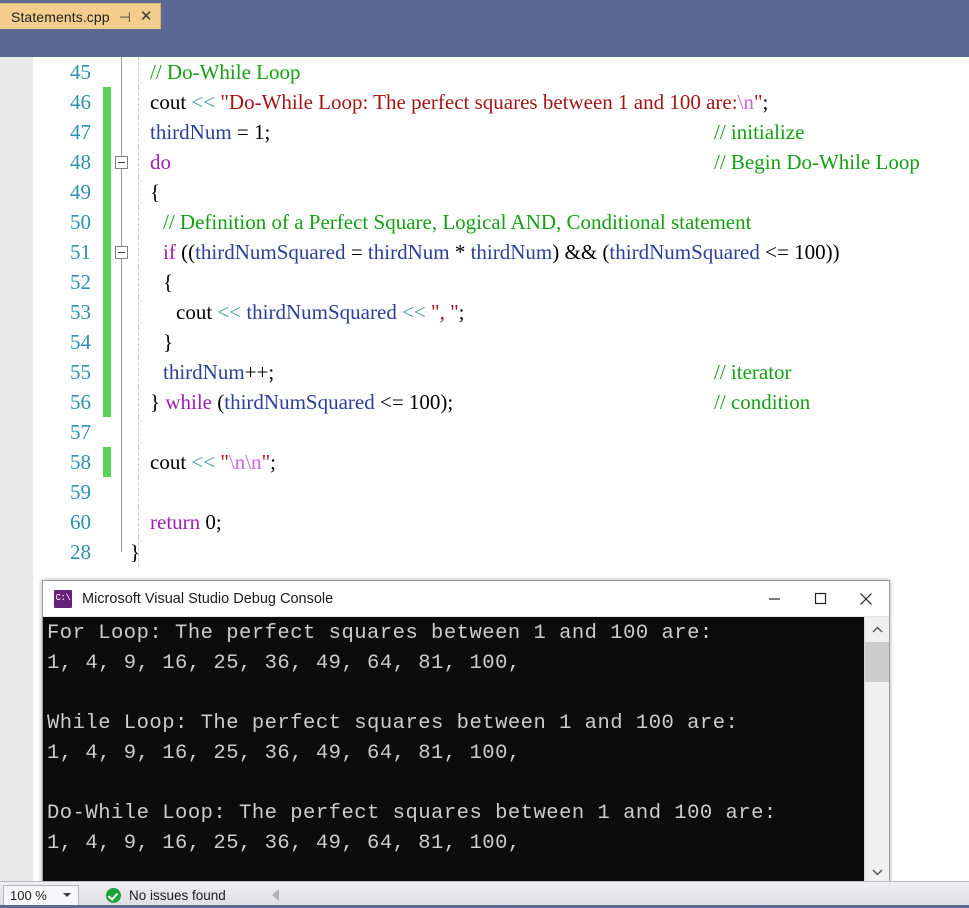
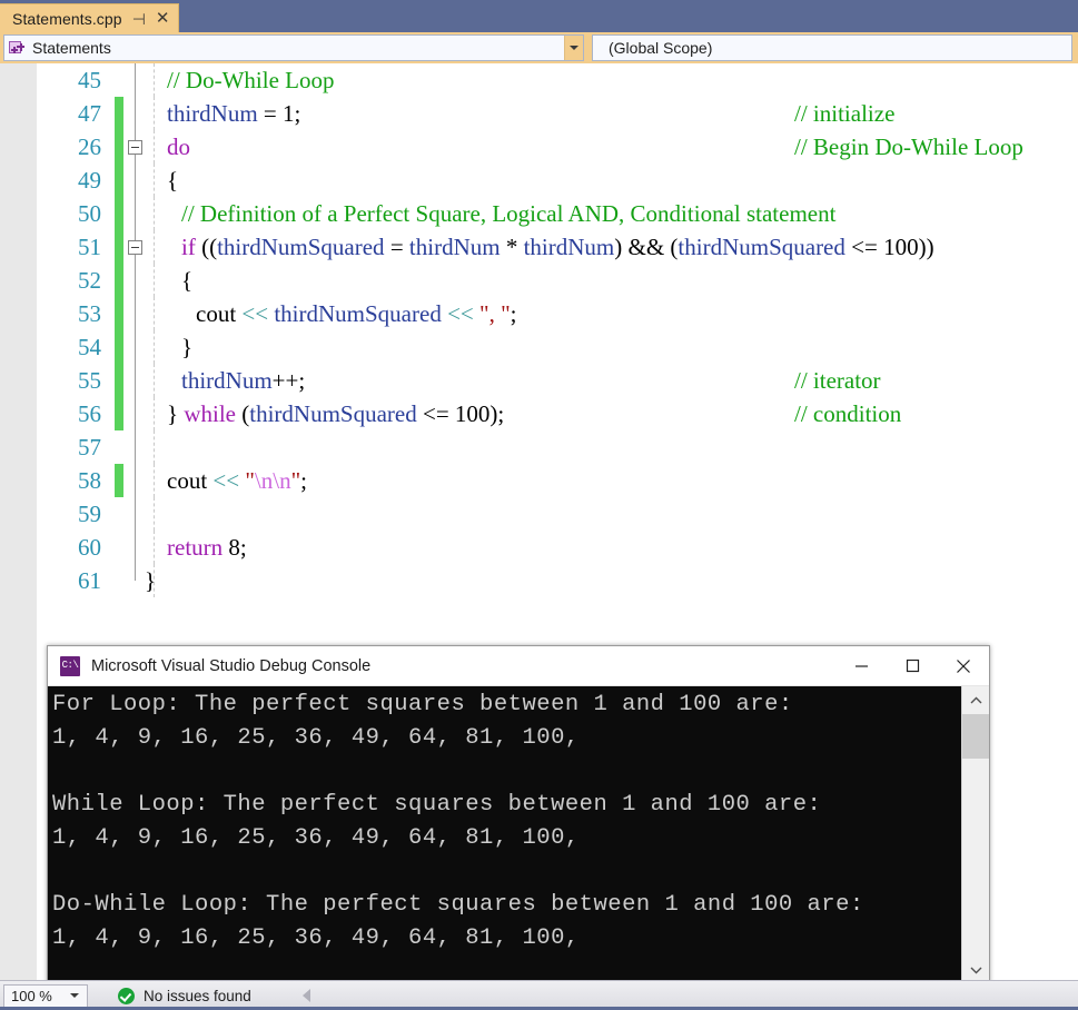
  Statements.cpp
  ⊣
  ✕
+ Statements
+ (Global Scope)
  45
  // Do-While Loop
- 46
- cout << "Do-While Loop: The perfect squares between 1 and 100 are:\n";
  47
  thirdNum = 1;
  // initialize
- 48
+ 26
  do
  // Begin Do-While Loop
  49
  {
  50
  // Definition of a Perfect Square, Logical AND, Conditional statement
  51
  if ((thirdNumSquared = thirdNum * thirdNum) && (thirdNumSquared <= 100))
  52
  {
  53
  cout << thirdNumSquared << ", ";
  54
  }
  55
  thirdNum++;
  // iterator
  56
  } while (thirdNumSquared <= 100);
  // condition
  57
  58
  cout << "\n\n";
  59
  60
- return 0;
+ return 8;
- 28
+ 61
  }
  C:\
  Microsoft Visual Studio Debug Console
  For Loop: The perfect squares between 1 and 100 are:
  1, 4, 9, 16, 25, 36, 49, 64, 81, 100,
  While Loop: The perfect squares between 1 and 100 are:
  1, 4, 9, 16, 25, 36, 49, 64, 81, 100,
  Do-While Loop: The perfect squares between 1 and 100 are:
  1, 4, 9, 16, 25, 36, 49, 64, 81, 100,
  100 %
  No issues found
